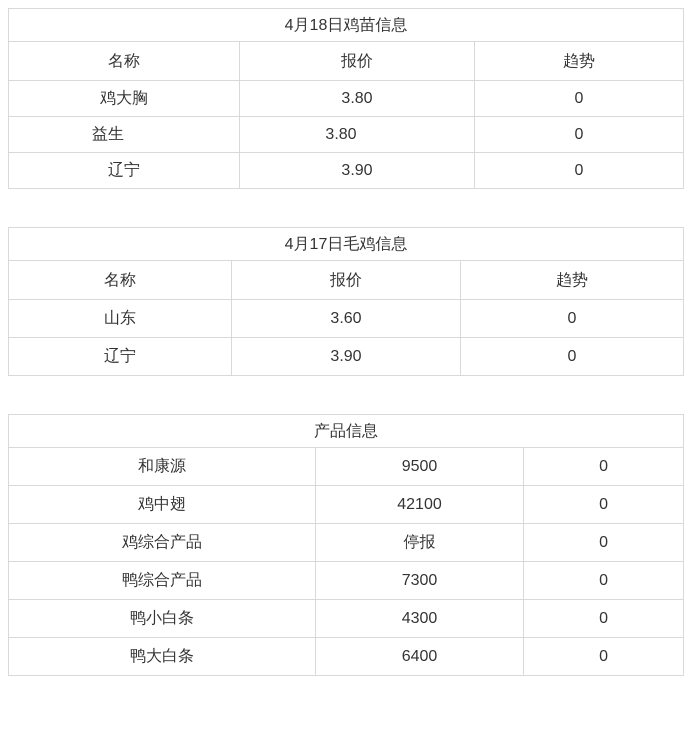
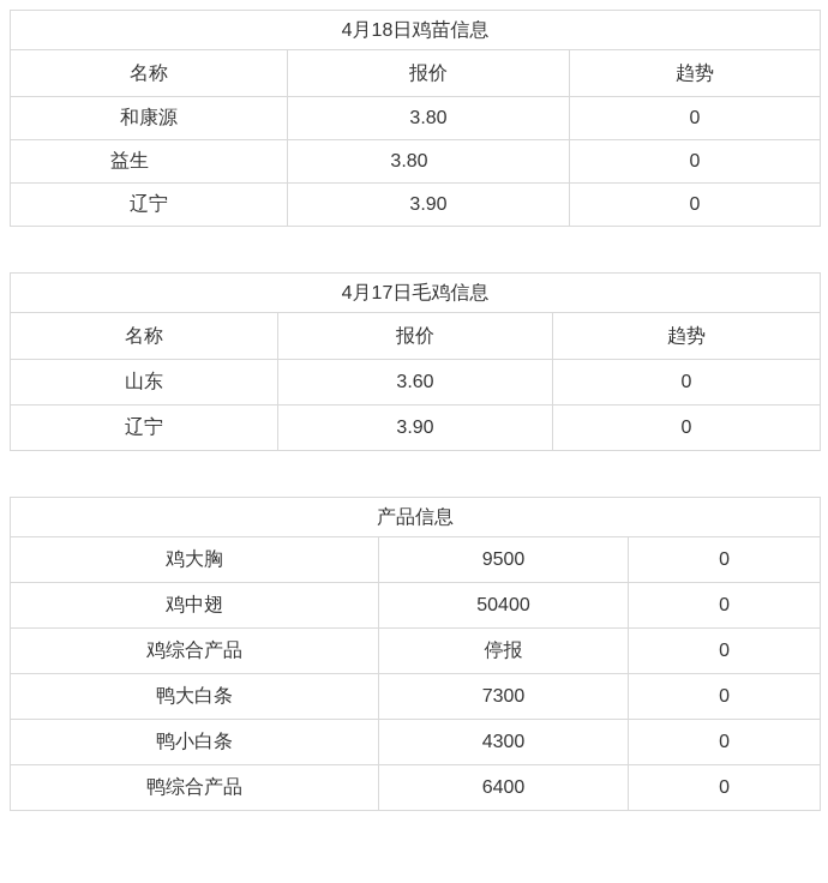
  4月18日鸡苗信息
  名称	报价	趋势
- 鸡大胸	3.80	0
+ 和康源	3.80	0
  益生	3.80	0
  辽宁	3.90	0
  4月17日毛鸡信息
  名称	报价	趋势
  山东	3.60	0
  辽宁	3.90	0
  产品信息
- 和康源	9500	0
+ 鸡大胸	9500	0
- 鸡中翅	42100	0
+ 鸡中翅	50400	0
  鸡综合产品	停报	0
- 鸭综合产品	7300	0
+ 鸭大白条	7300	0
  鸭小白条	4300	0
- 鸭大白条	6400	0
+ 鸭综合产品	6400	0
